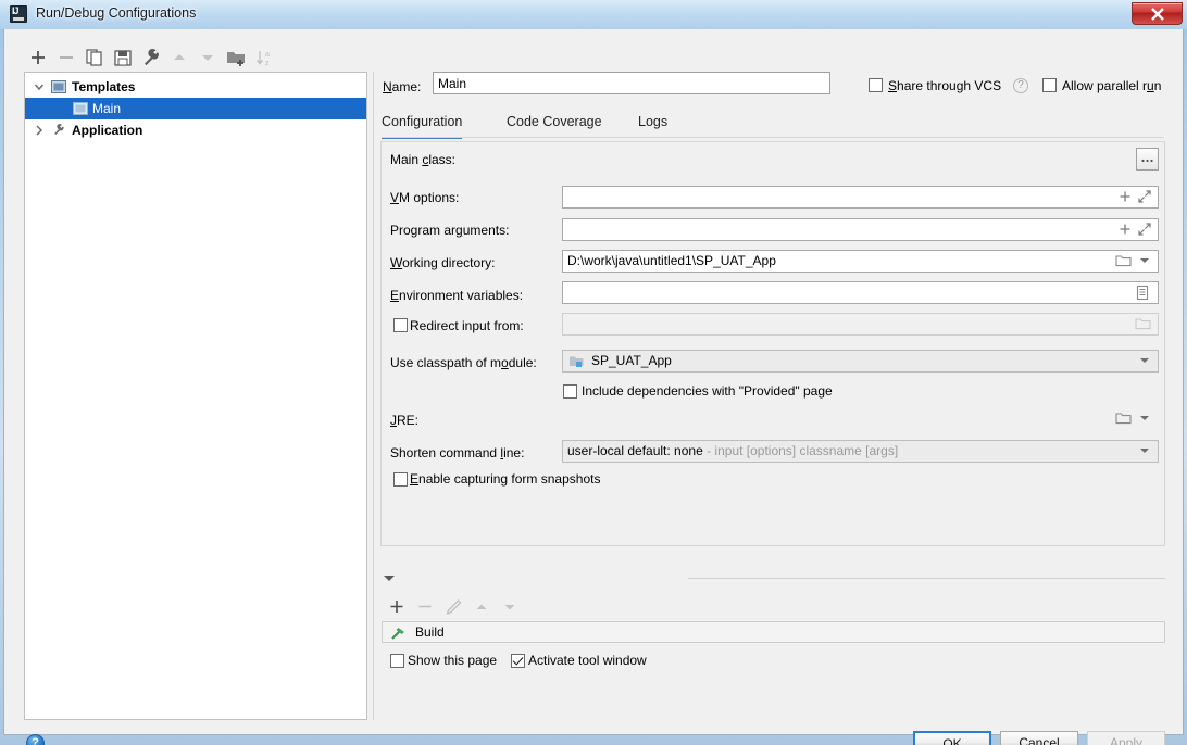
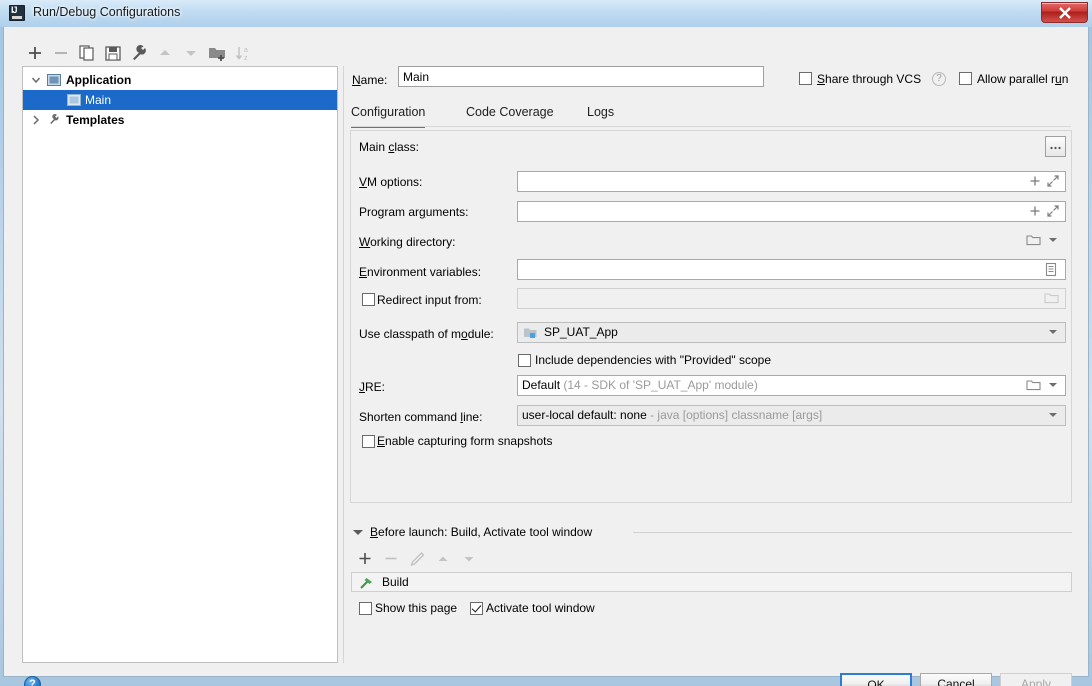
  Run/Debug Configurations
- Templates
+ Application
  Main
- Application
+ Templates
  Name:
  Main
  Share through VCS
  ?
  Allow parallel run
  Configuration
  Code Coverage
  Logs
  Main class:
  VM options:
  Program arguments:
  Working directory:
- D:\work\java\untitled1\SP_UAT_App
  Environment variables:
  Redirect input from:
  Use classpath of module:
  SP_UAT_App
- Include dependencies with "Provided" page
+ Include dependencies with "Provided" scope
  JRE:
+ Default (14 - SDK of 'SP_UAT_App' module)
  Shorten command line:
- user-local default: none - input [options] classname [args]
+ user-local default: none - java [options] classname [args]
  Enable capturing form snapshots
+ Before launch: Build, Activate tool window
  Build
  Show this page
  Activate tool window
  ?
  OK
  Cancel
  Apply
